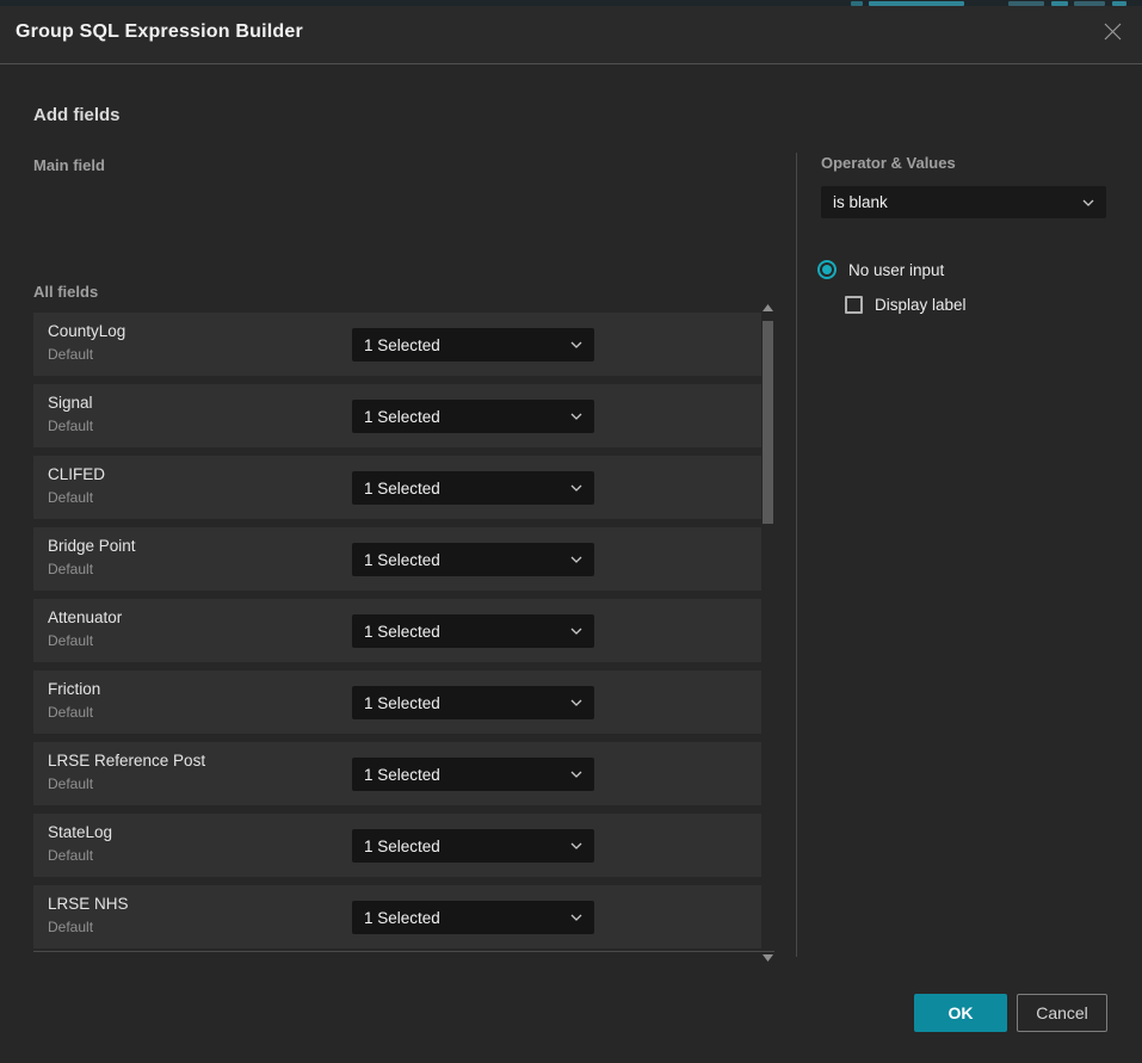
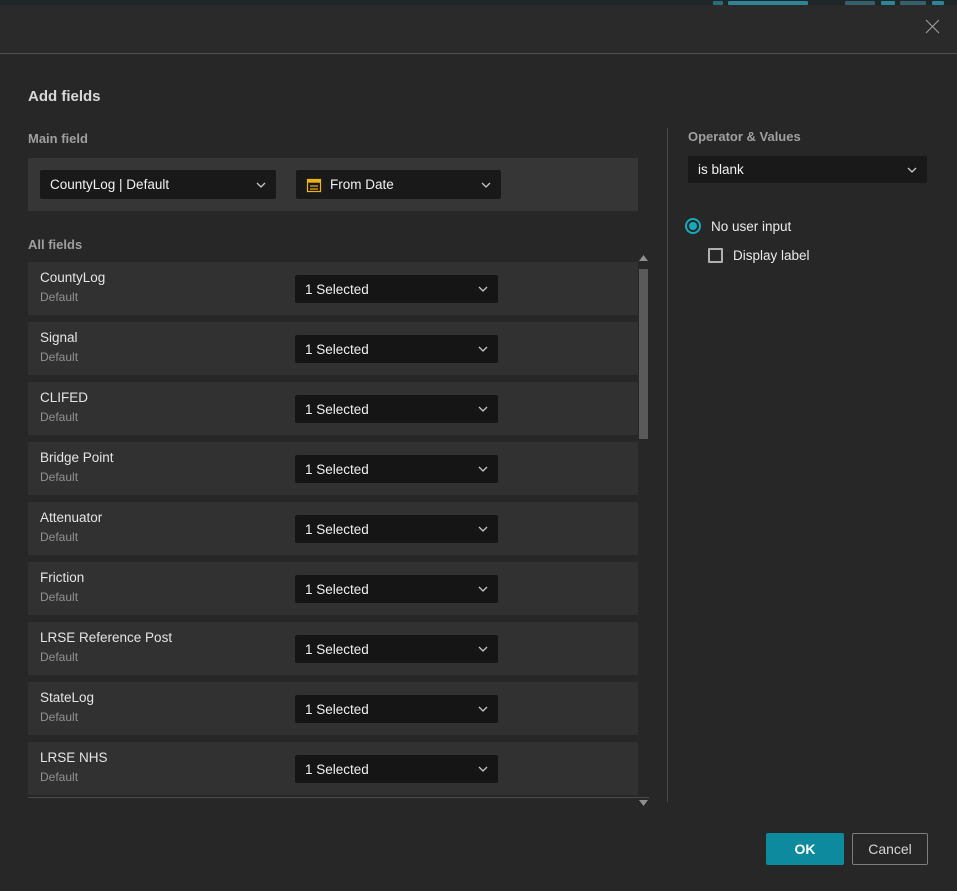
- Group SQL Expression Builder
  Add fields
  Main field
+ CountyLog | Default
+ From Date
  All fields
  CountyLog
  Default
  1 Selected
  Signal
  Default
  1 Selected
  CLIFED
  Default
  1 Selected
  Bridge Point
  Default
  1 Selected
  Attenuator
  Default
  1 Selected
  Friction
  Default
  1 Selected
  LRSE Reference Post
  Default
  1 Selected
  StateLog
  Default
  1 Selected
  LRSE NHS
  Default
  1 Selected
  Operator & Values
  is blank
  No user input
  Display label
  OK
  Cancel
